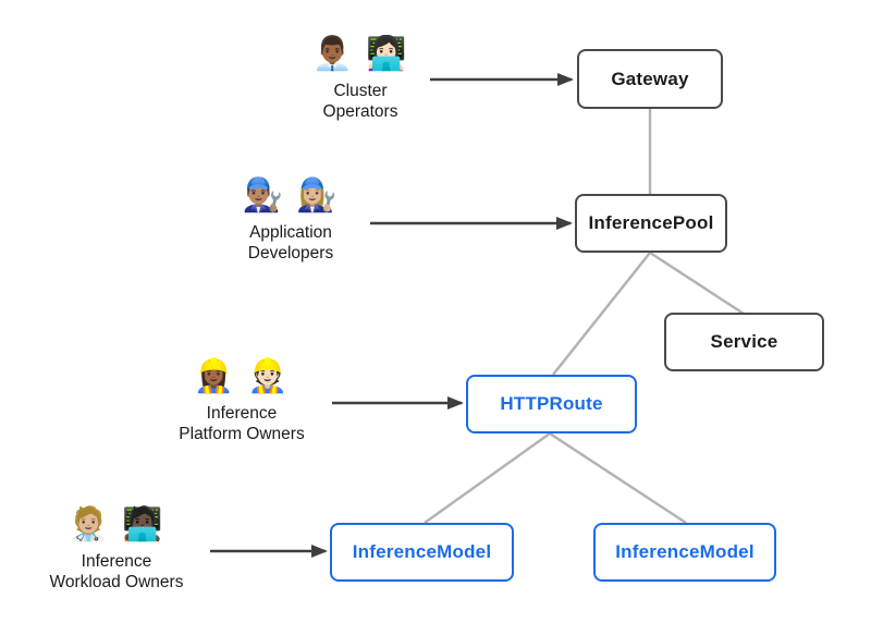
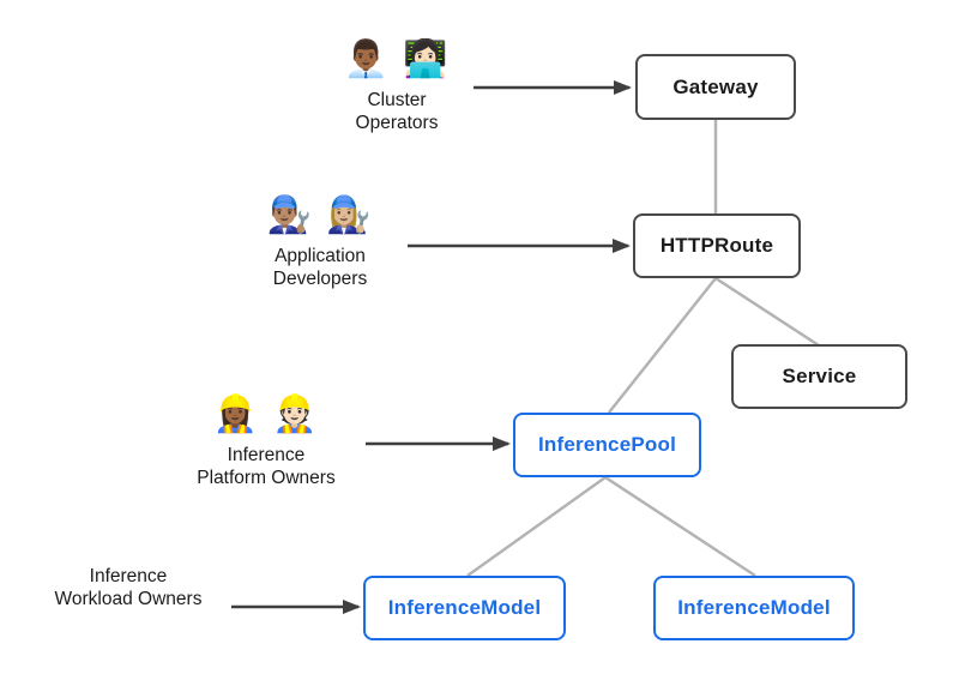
  👨🏾‍💼 👩🏻‍💻
  Cluster
  Operators
  👨🏽‍🔧 👩🏼‍🔧
  Application
  Developers
  👷🏾‍♀️ 👷🏻
  Inference
  Platform Owners
- 🧑🏼‍⚕️ 🧑🏿‍💻
  Inference
  Workload Owners
  Gateway
- InferencePool
+ HTTPRoute
  Service
- HTTPRoute
+ InferencePool
  InferenceModel
  InferenceModel
